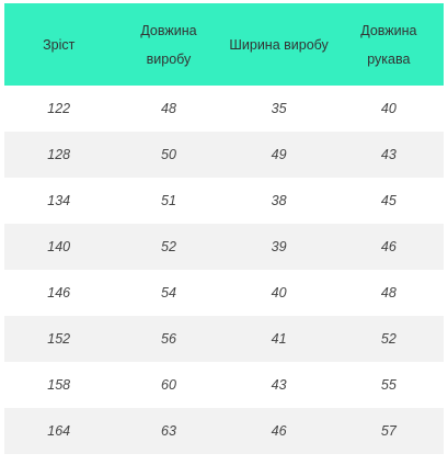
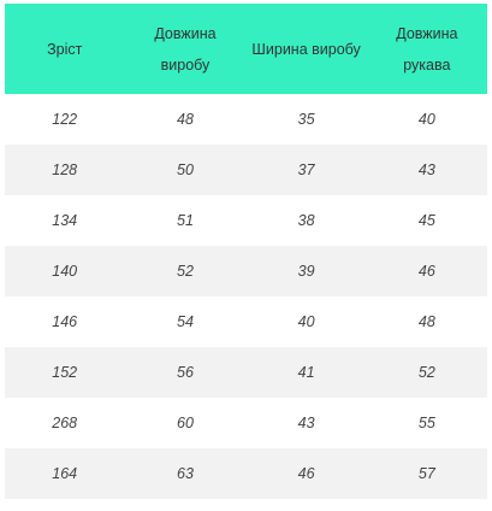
  Зріст	Довжина виробу	Ширина виробу	Довжина рукава
  122	48	35	40
- 128	50	49	43
+ 128	50	37	43
  134	51	38	45
  140	52	39	46
  146	54	40	48
  152	56	41	52
- 158	60	43	55
+ 268	60	43	55
  164	63	46	57
